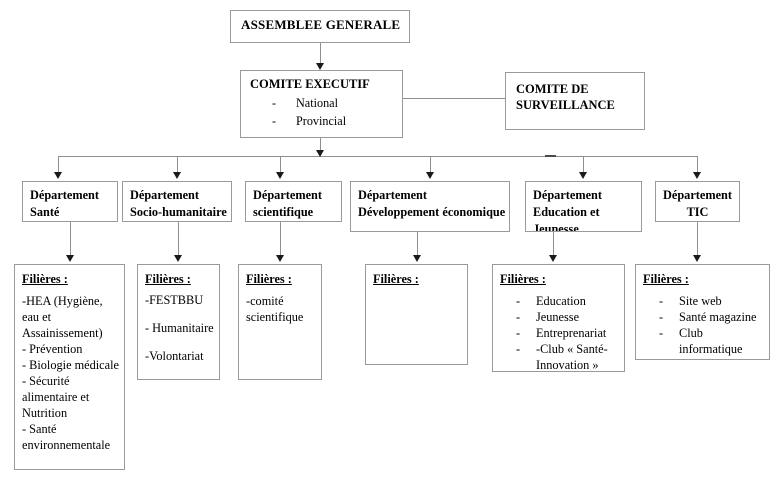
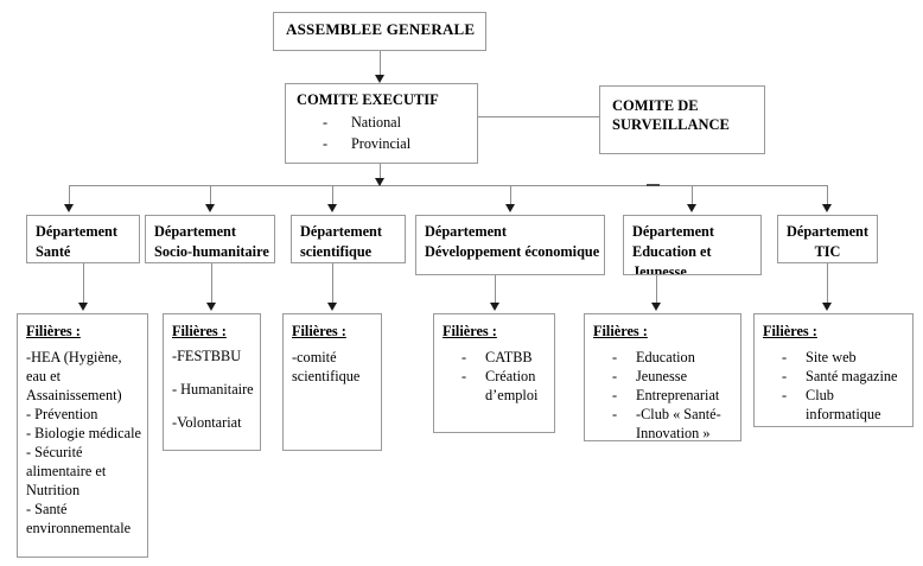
  ASSEMBLEE GENERALE
  COMITE EXECUTIF
  National
  Provincial
  COMITE DE
  SURVEILLANCE
  Département
  Santé
  Département
  Socio-humanitaire
  Département
  scientifique
  Département
  Développement économique
  Département
  Education et
  Jeunesse
  Département
  TIC
  Filières :
  -HEA (Hygiène, eau et Assainissement)
  - Prévention
  - Biologie médicale
  - Sécurité alimentaire et Nutrition
  - Santé environnementale
  Filières :
  -FESTBBU
  - Humanitaire
  -Volontariat
  Filières :
  -comité scientifique
  Filières :
+ CATBB
+ Création
+ d’emploi
  Filières :
  Education
  Jeunesse
  Entreprenariat
  -Club « Santé-
  Innovation »
  Filières :
  Site web
  Santé magazine
  Club
  informatique
